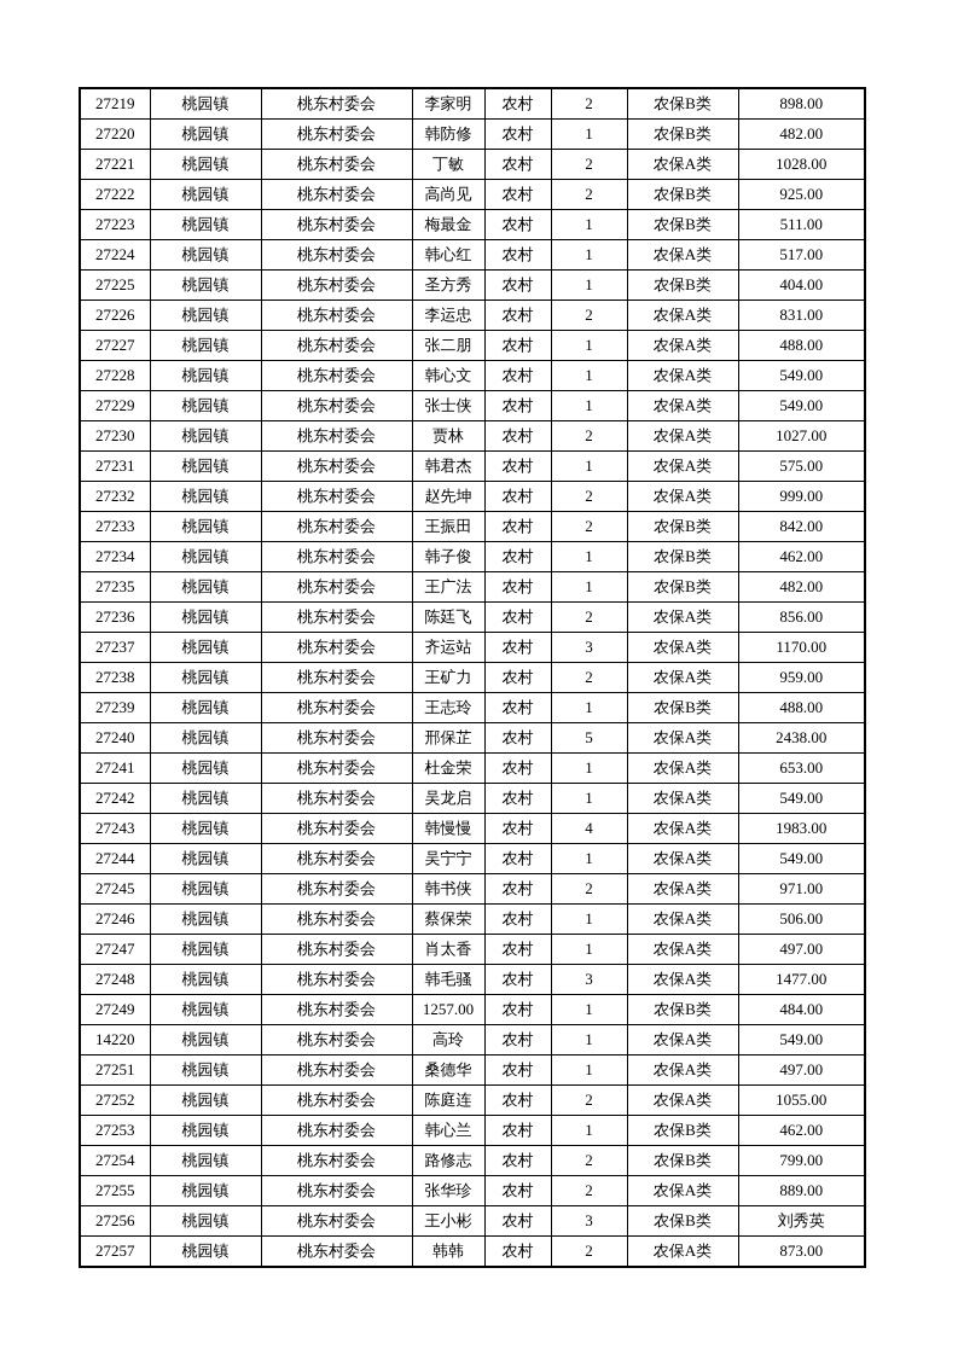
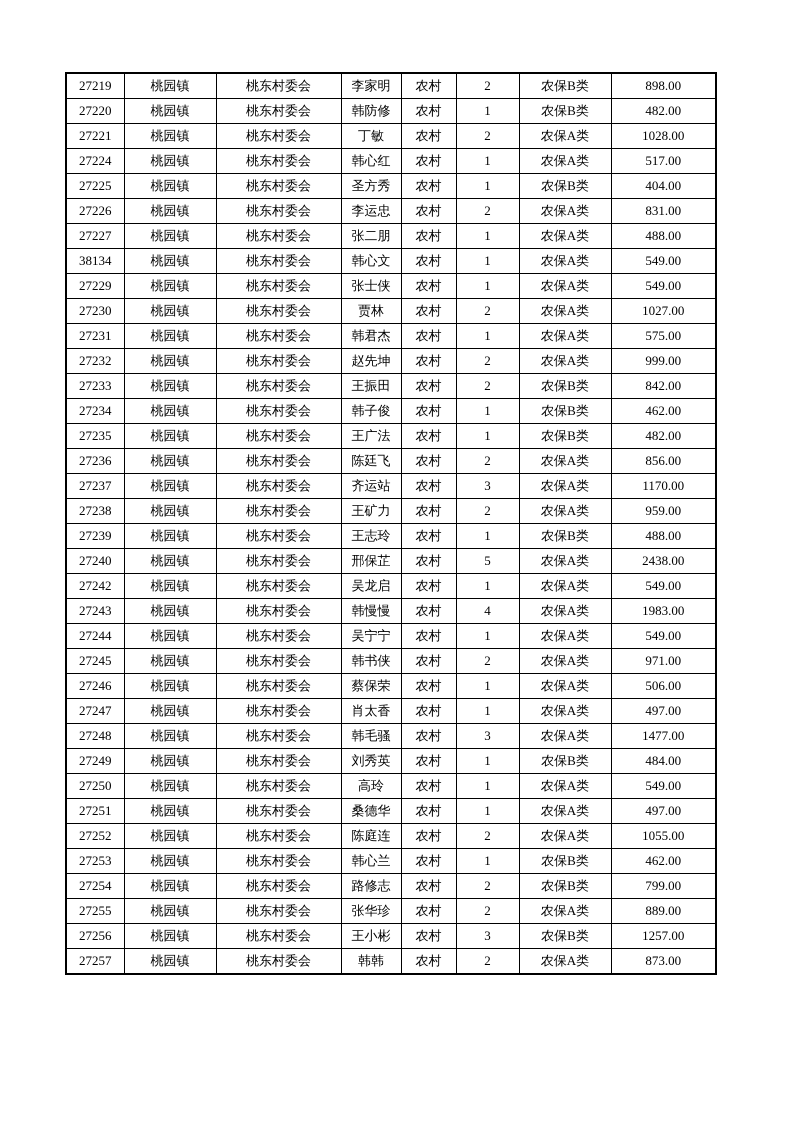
  27219	桃园镇	桃东村委会	李家明	农村	2	农保B类	898.00
  27220	桃园镇	桃东村委会	韩防修	农村	1	农保B类	482.00
  27221	桃园镇	桃东村委会	丁敏	农村	2	农保A类	1028.00
- 27222	桃园镇	桃东村委会	高尚见	农村	2	农保B类	925.00
- 27223	桃园镇	桃东村委会	梅最金	农村	1	农保B类	511.00
  27224	桃园镇	桃东村委会	韩心红	农村	1	农保A类	517.00
  27225	桃园镇	桃东村委会	圣方秀	农村	1	农保B类	404.00
  27226	桃园镇	桃东村委会	李运忠	农村	2	农保A类	831.00
  27227	桃园镇	桃东村委会	张二朋	农村	1	农保A类	488.00
- 27228	桃园镇	桃东村委会	韩心文	农村	1	农保A类	549.00
+ 38134	桃园镇	桃东村委会	韩心文	农村	1	农保A类	549.00
  27229	桃园镇	桃东村委会	张士侠	农村	1	农保A类	549.00
  27230	桃园镇	桃东村委会	贾林	农村	2	农保A类	1027.00
  27231	桃园镇	桃东村委会	韩君杰	农村	1	农保A类	575.00
  27232	桃园镇	桃东村委会	赵先坤	农村	2	农保A类	999.00
  27233	桃园镇	桃东村委会	王振田	农村	2	农保B类	842.00
  27234	桃园镇	桃东村委会	韩子俊	农村	1	农保B类	462.00
  27235	桃园镇	桃东村委会	王广法	农村	1	农保B类	482.00
  27236	桃园镇	桃东村委会	陈廷飞	农村	2	农保A类	856.00
  27237	桃园镇	桃东村委会	齐运站	农村	3	农保A类	1170.00
  27238	桃园镇	桃东村委会	王矿力	农村	2	农保A类	959.00
  27239	桃园镇	桃东村委会	王志玲	农村	1	农保B类	488.00
  27240	桃园镇	桃东村委会	邢保芷	农村	5	农保A类	2438.00
- 27241	桃园镇	桃东村委会	杜金荣	农村	1	农保A类	653.00
  27242	桃园镇	桃东村委会	吴龙启	农村	1	农保A类	549.00
  27243	桃园镇	桃东村委会	韩慢慢	农村	4	农保A类	1983.00
  27244	桃园镇	桃东村委会	吴宁宁	农村	1	农保A类	549.00
  27245	桃园镇	桃东村委会	韩书侠	农村	2	农保A类	971.00
  27246	桃园镇	桃东村委会	蔡保荣	农村	1	农保A类	506.00
  27247	桃园镇	桃东村委会	肖太香	农村	1	农保A类	497.00
  27248	桃园镇	桃东村委会	韩毛骚	农村	3	农保A类	1477.00
- 27249	桃园镇	桃东村委会	1257.00	农村	1	农保B类	484.00
+ 27249	桃园镇	桃东村委会	刘秀英	农村	1	农保B类	484.00
- 14220	桃园镇	桃东村委会	高玲	农村	1	农保A类	549.00
+ 27250	桃园镇	桃东村委会	高玲	农村	1	农保A类	549.00
  27251	桃园镇	桃东村委会	桑德华	农村	1	农保A类	497.00
  27252	桃园镇	桃东村委会	陈庭连	农村	2	农保A类	1055.00
  27253	桃园镇	桃东村委会	韩心兰	农村	1	农保B类	462.00
  27254	桃园镇	桃东村委会	路修志	农村	2	农保B类	799.00
  27255	桃园镇	桃东村委会	张华珍	农村	2	农保A类	889.00
- 27256	桃园镇	桃东村委会	王小彬	农村	3	农保B类	刘秀英
+ 27256	桃园镇	桃东村委会	王小彬	农村	3	农保B类	1257.00
  27257	桃园镇	桃东村委会	韩韩	农村	2	农保A类	873.00
